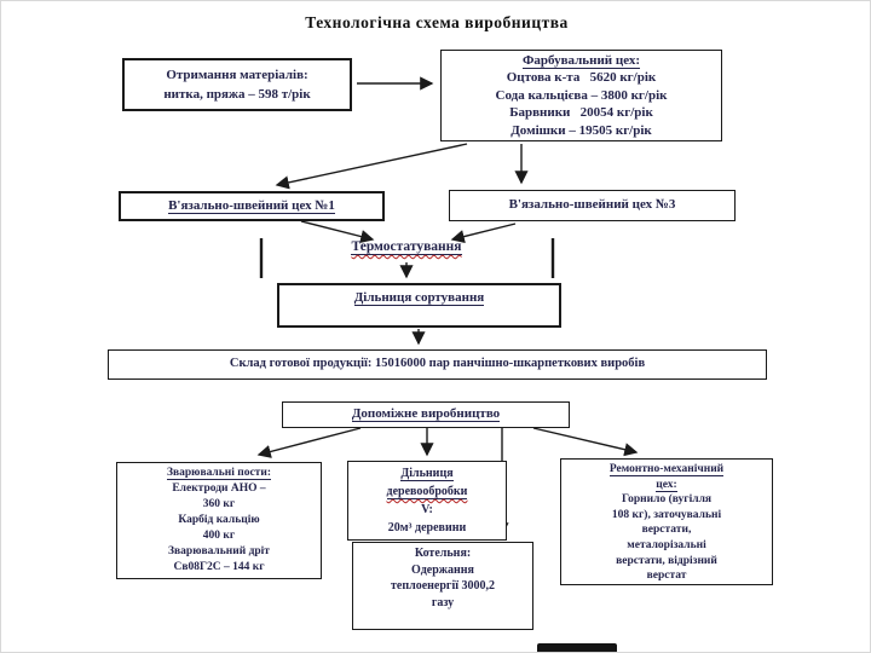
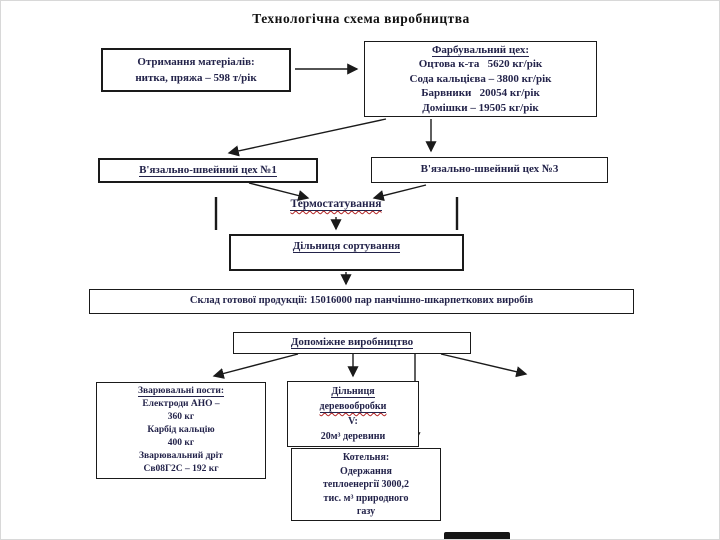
  Технологічна схема виробництва
  Отримання матеріалів:
  нитка, пряжа – 598 т/рік
  Фарбувальний цех:
  Оцтова к-та 5620 кг/рік
  Сода кальцієва – 3800 кг/рік
  Барвники 20054 кг/рік
  Домішки – 19505 кг/рік
  В'язально-швейний цех №1
  В'язально-швейний цех №3
  Термостатування
  Дільниця сортування
  Склад готової продукції: 15016000 пар панчішно-шкарпеткових виробів
  Допоміжне виробництво
  Зварювальні пости:
  Електроди АНО –
  360 кг
  Карбід кальцію
  400 кг
  Зварювальний дріт
- Св08Г2С – 144 кг
+ Св08Г2С – 192 кг
  Дільниця
  деревообробки
  V:
  20м³ деревини
  Котельня:
  Одержання
  теплоенергії 3000,2
+ тис. м³ природного
  газу
- Ремонтно-механічний
- цех:
- Горнило (вугілля
- 108 кг), заточувальні
- верстати,
- металорізальні
- верстати, відрізний
- верстат
